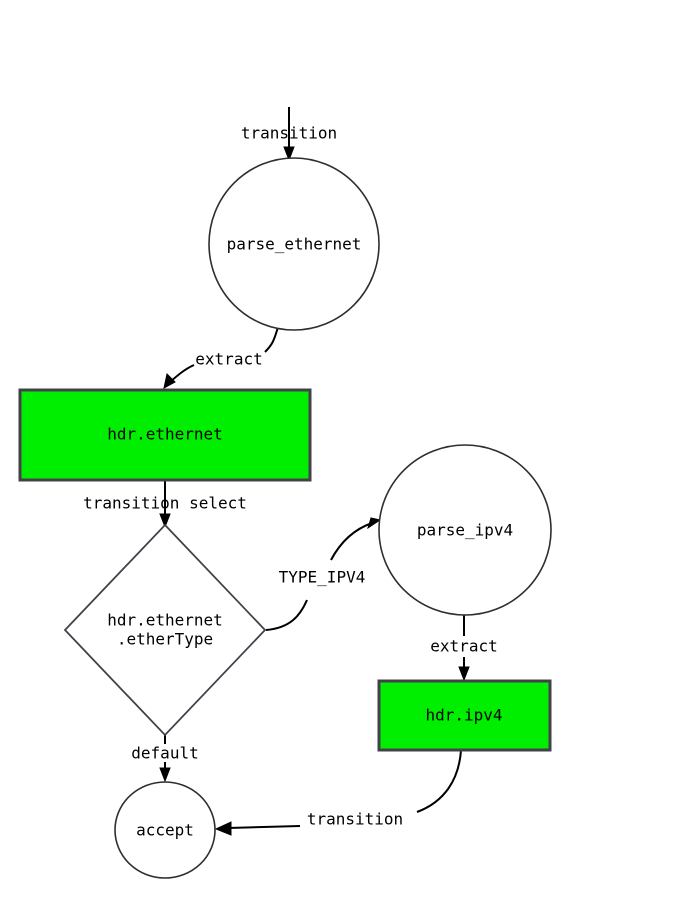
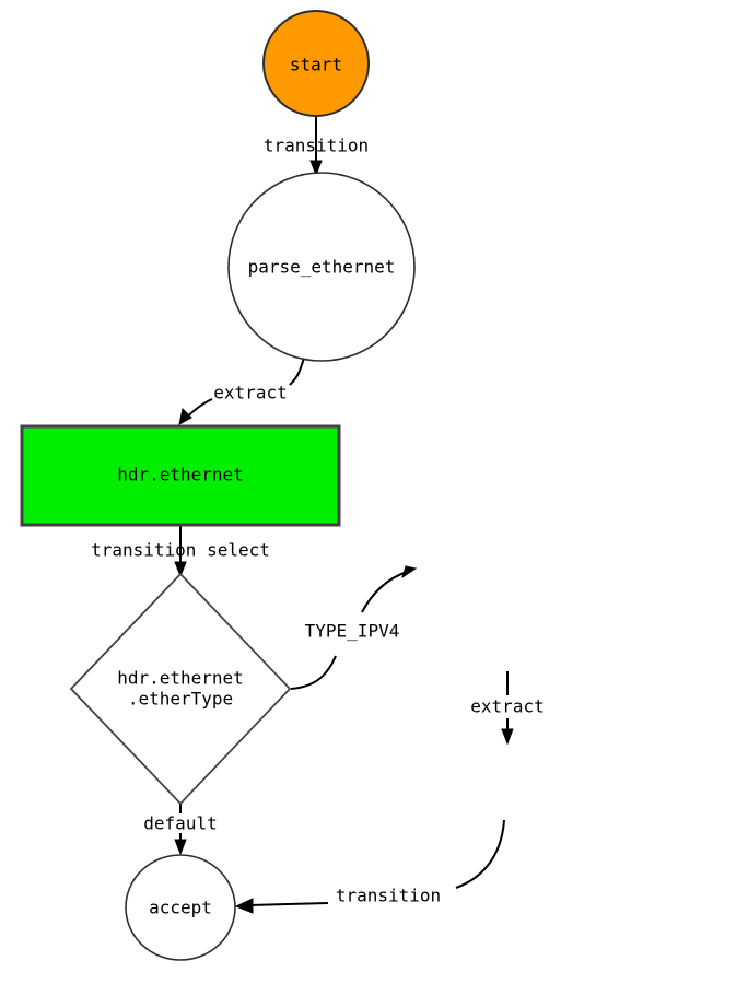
  transition
  extract
  transition select
  TYPE_IPV4
  extract
  transition
  default
+ start
  parse_ethernet
  hdr.ethernet
  hdr.ethernet
  .etherType
- parse_ipv4
- hdr.ipv4
  accept
